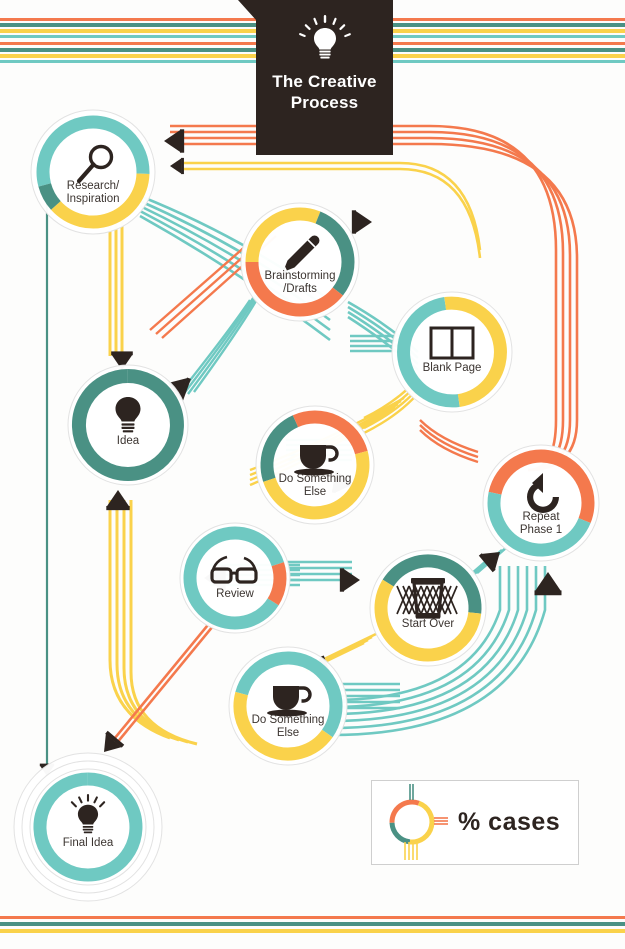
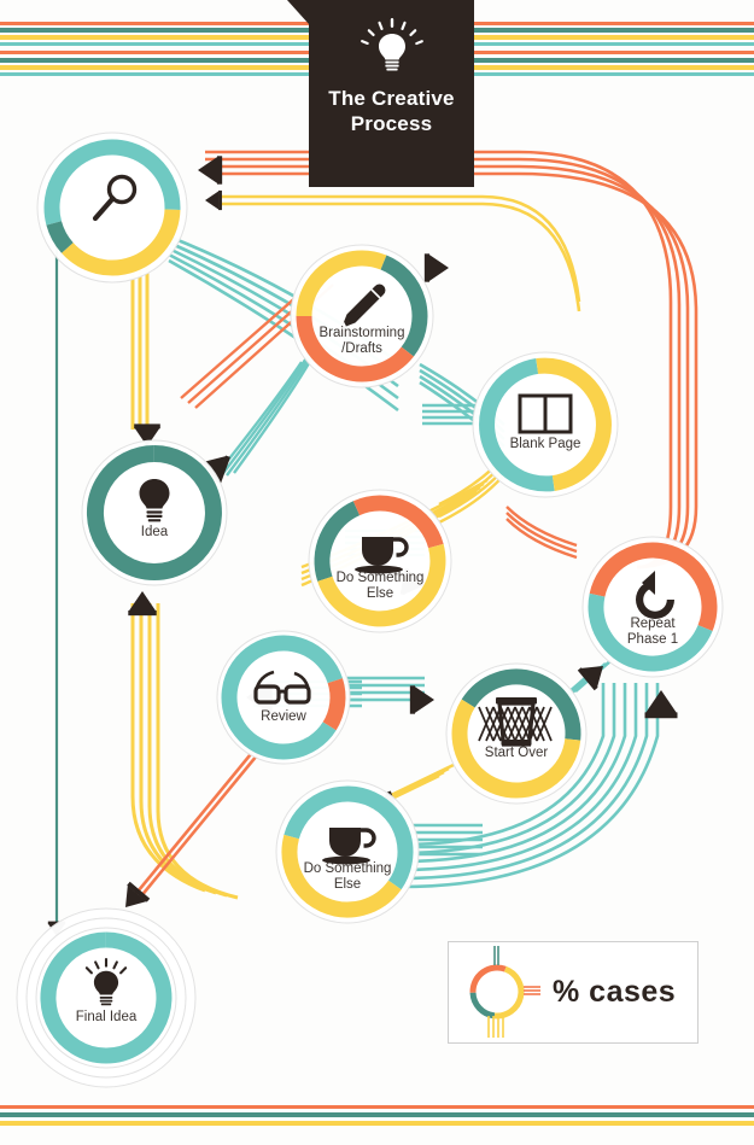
- Research/
- Inspiration
  Brainstorming
  /Drafts
  Blank Page
  Idea
  Do Something
  Else
  Repeat
  Phase 1
  Review
  Start Over
  Do Something
  Else
  Final Idea
  The Creative Process
  % cases
